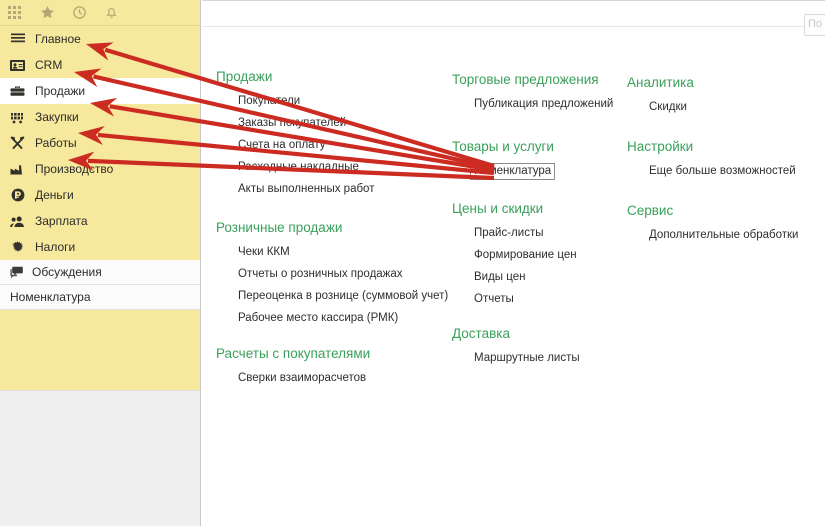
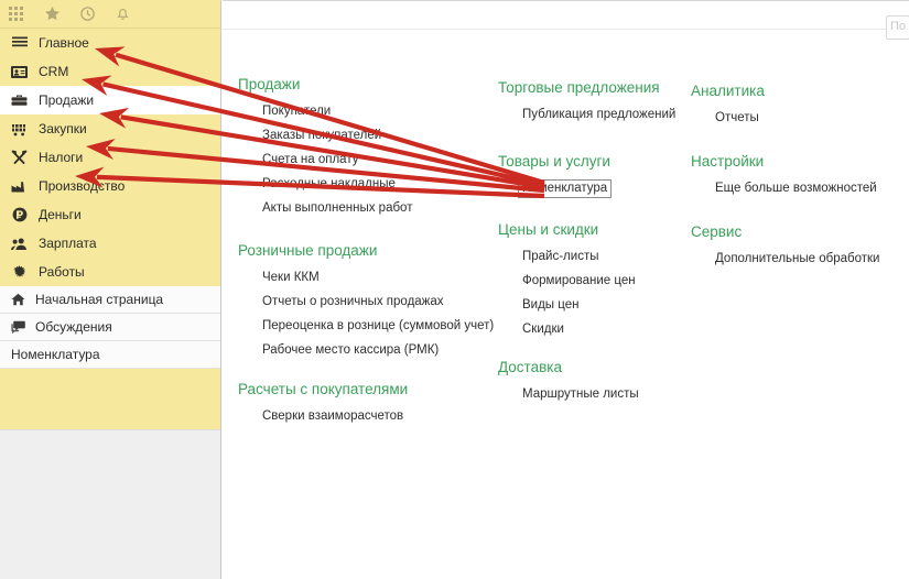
  Главное
  CRM
  Продажи
  Закупки
- Работы
+ Налоги
  Производтво
  Деньги
  Зарплата
- Налоги
+ Работы
+ Начальная страница
  Обсуждения
  Номенклатура
  По
  Продажи
  Покупели
  Заказы пателе
  Счета на оплату
  Акты выполненных работ
  Розничные продажи
  Чеки ККМ
  Отчеты о розничных продажах
  Переоценка в рознице (суммовой учет)
  Рабочее место кассира (РМК)
  Расчеты с покупателями
  Сверки взаиморасчетов
  Торговые предложения
  Публикация предложений
  Товары и услуги
  енклатура
  Цены и скидки
  Прайс-листы
  Формирование цен
  Виды цен
- Отчеты
+ Скидки
  Доставка
  Маршрутные листы
  Аналитика
- Скидки
+ Отчеты
  Настройки
  Еще больше возможностей
  Сервис
  Дополнительные обработки
